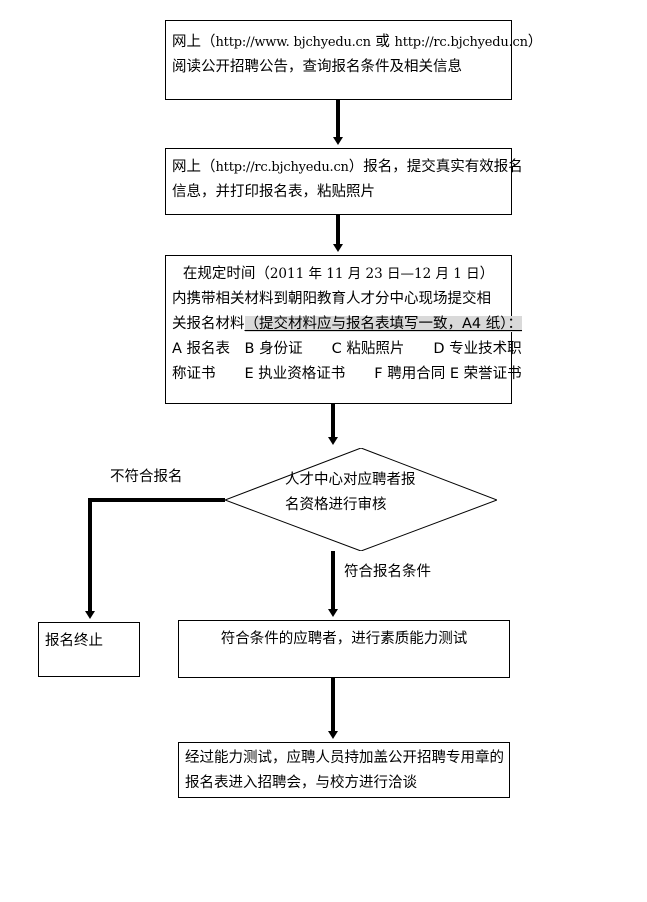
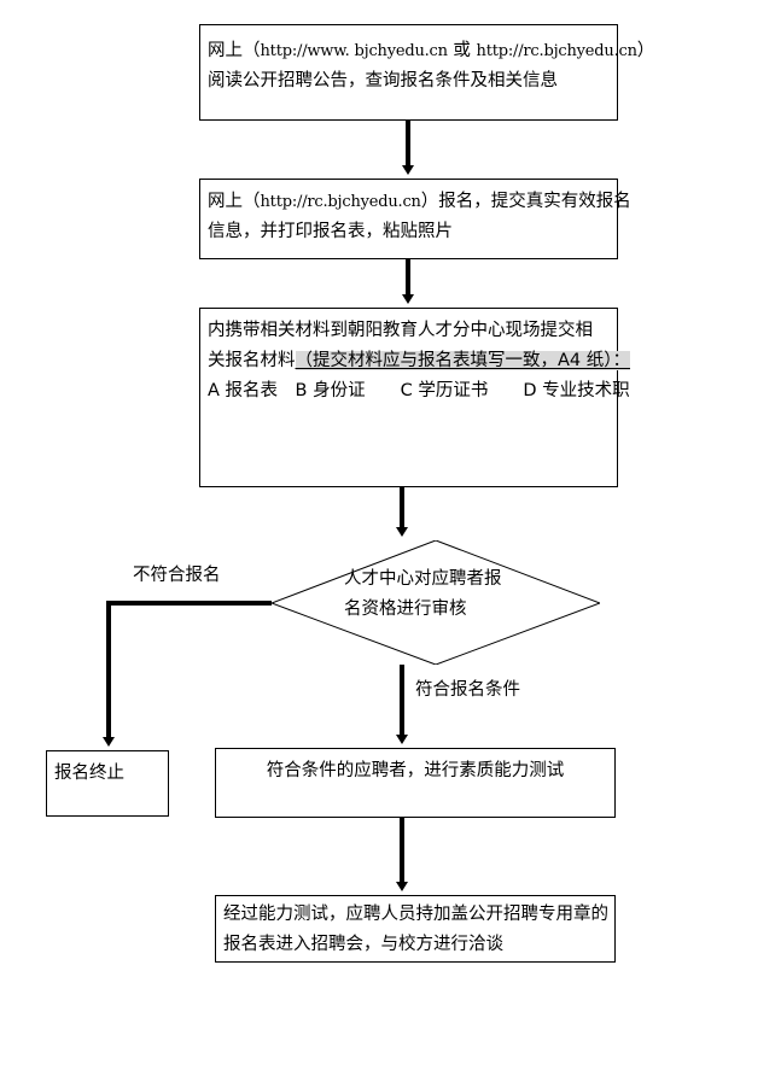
  网上（http://www. bjchyedu.cn 或 http://rc.bjchyedu.cn）
  阅读公开招聘公告，查询报名条件及相关信息
  网上（http://rc.bjchyedu.cn）报名，提交真实有效报名
  信息，并打印报名表，粘贴照片
- 在规定时间（2011 年 11 月 23 日—12 月 1 日）
  内携带相关材料到朝阳教育人才分中心现场提交相
  关报名材料（提交材料应与报名表填写一致，A4 纸）：
- A 报名表 B 身份证 C 粘贴照片 D 专业技术职
+ A 报名表 B 身份证 C 学历证书 D 专业技术职
- 称证书 E 执业资格证书 F 聘用合同 E 荣誉证书
  人才中心对应聘者报
  名资格进行审核
  不符合报名
  符合报名条件
  报名终止
  符合条件的应聘者，进行素质能力测试
  经过能力测试，应聘人员持加盖公开招聘专用章的
  报名表进入招聘会，与校方进行洽谈
